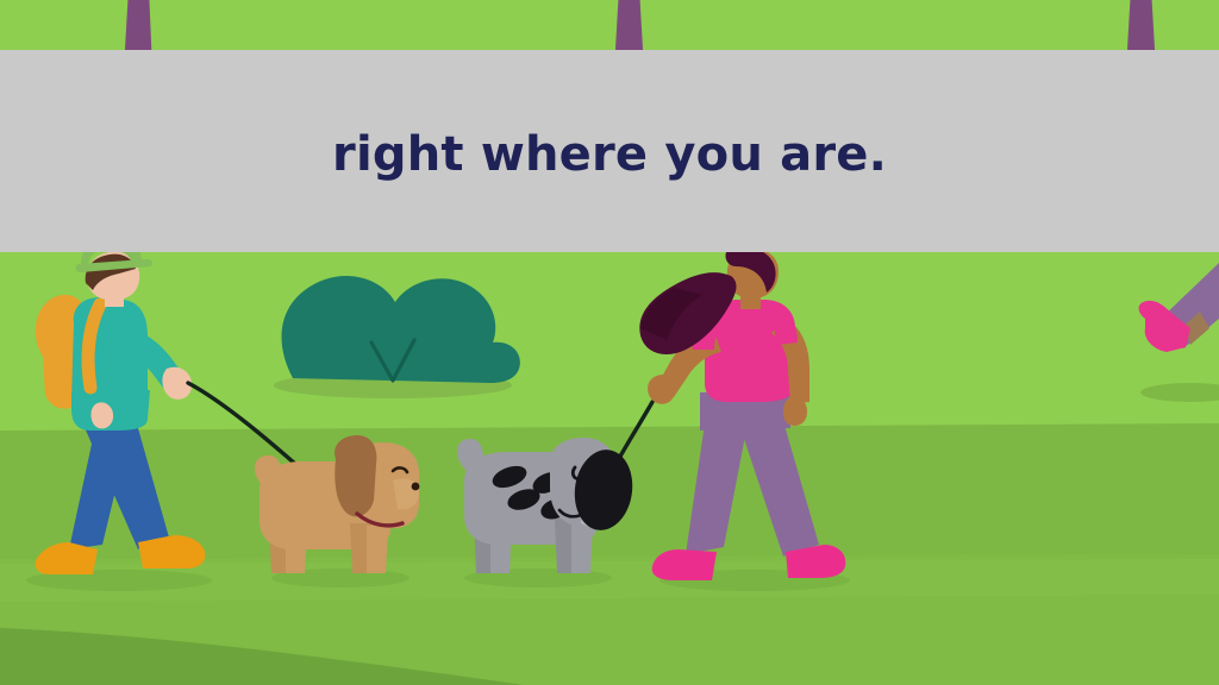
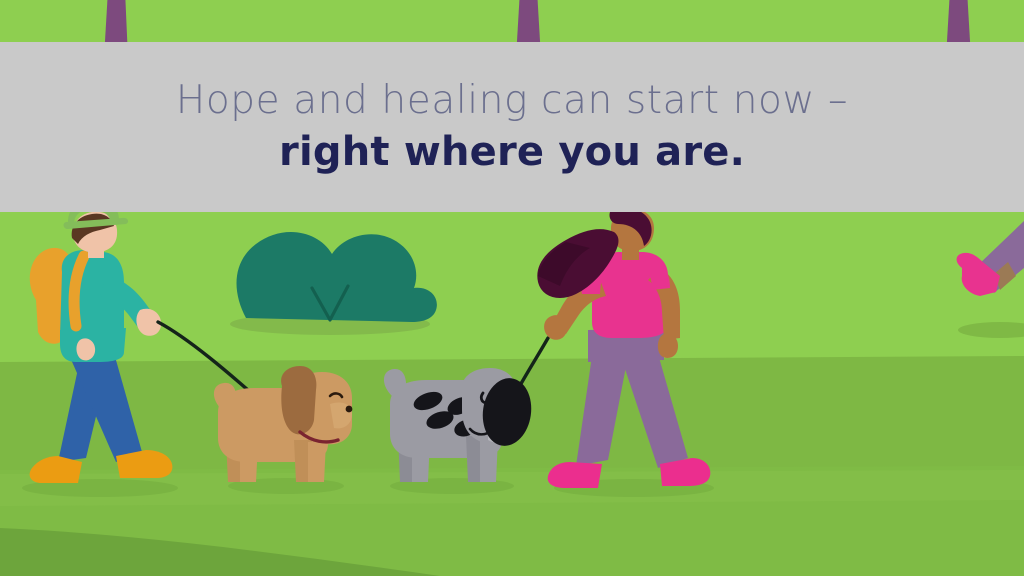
+ Hope and healing can start now –
  right where you are.
